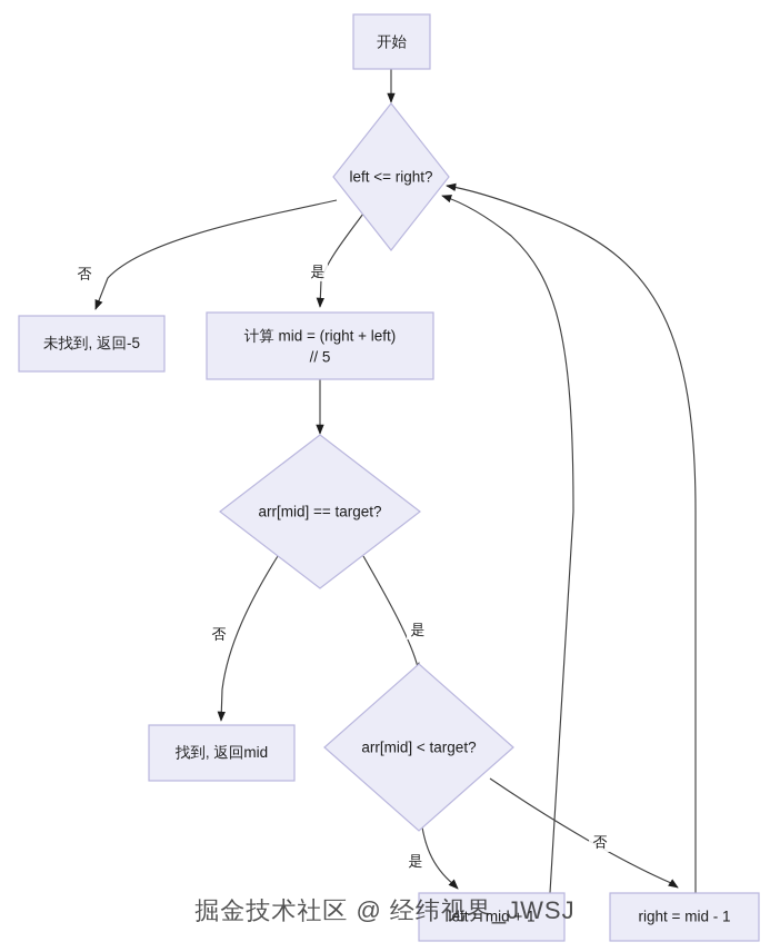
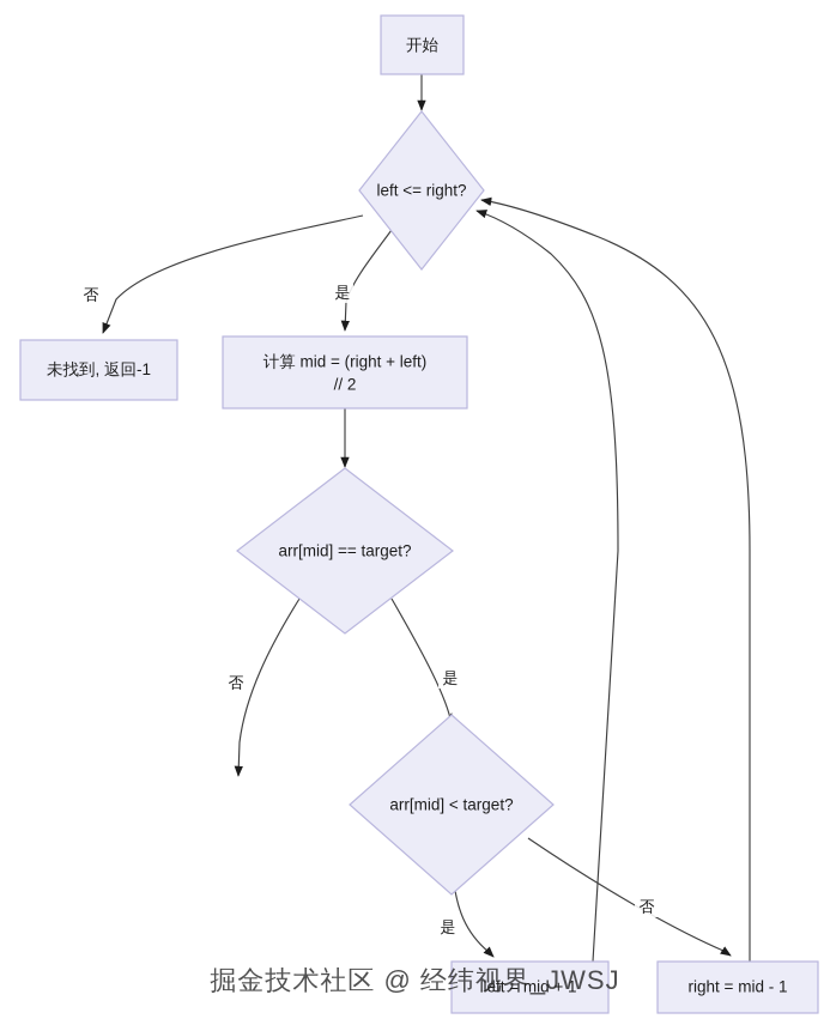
  否
  是
  否
  是
  是
  否
  开始
  left <= right?
- 未找到, 返回-5
+ 未找到, 返回-1
  计算 mid = (right + left)
- // 5
+ // 2
  arr[mid] == target?
- 找到, 返回mid
  arr[mid] < target?
  left = mid + 1
  right = mid - 1
  掘金技术社区 @ 经纬视界_JWSJ
